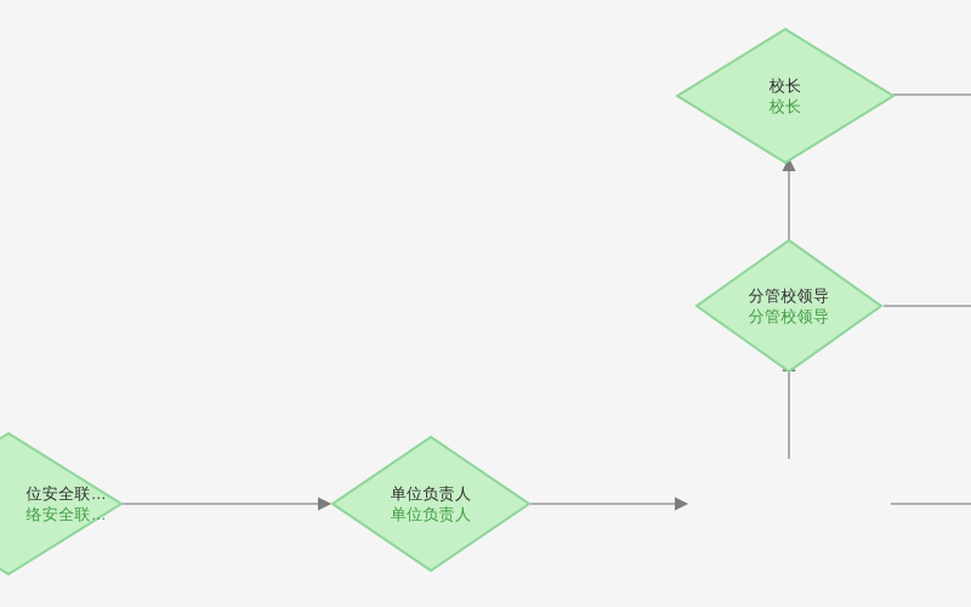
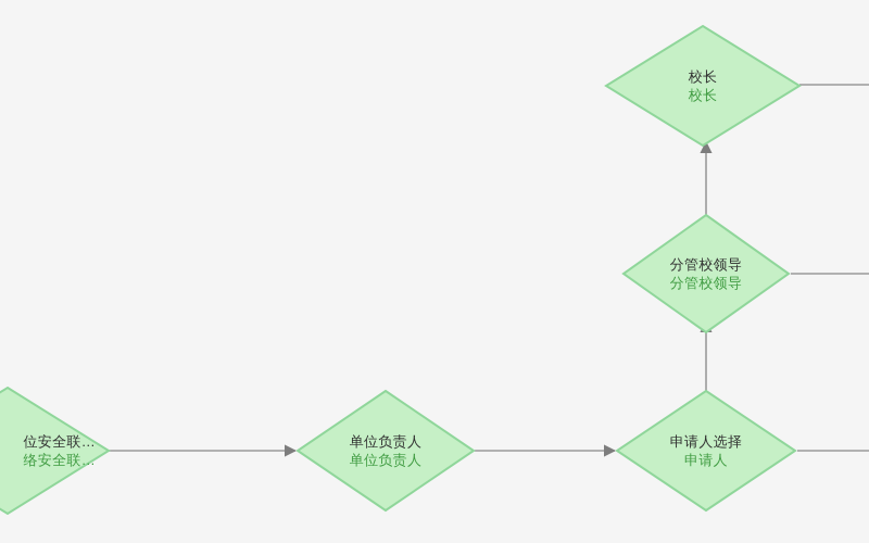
  位安全联…
  络安全联…
  单位负责人
  单位负责人
+ 申请人选择
+ 申请人
  分管校领导
  分管校领导
  校长
  校长
